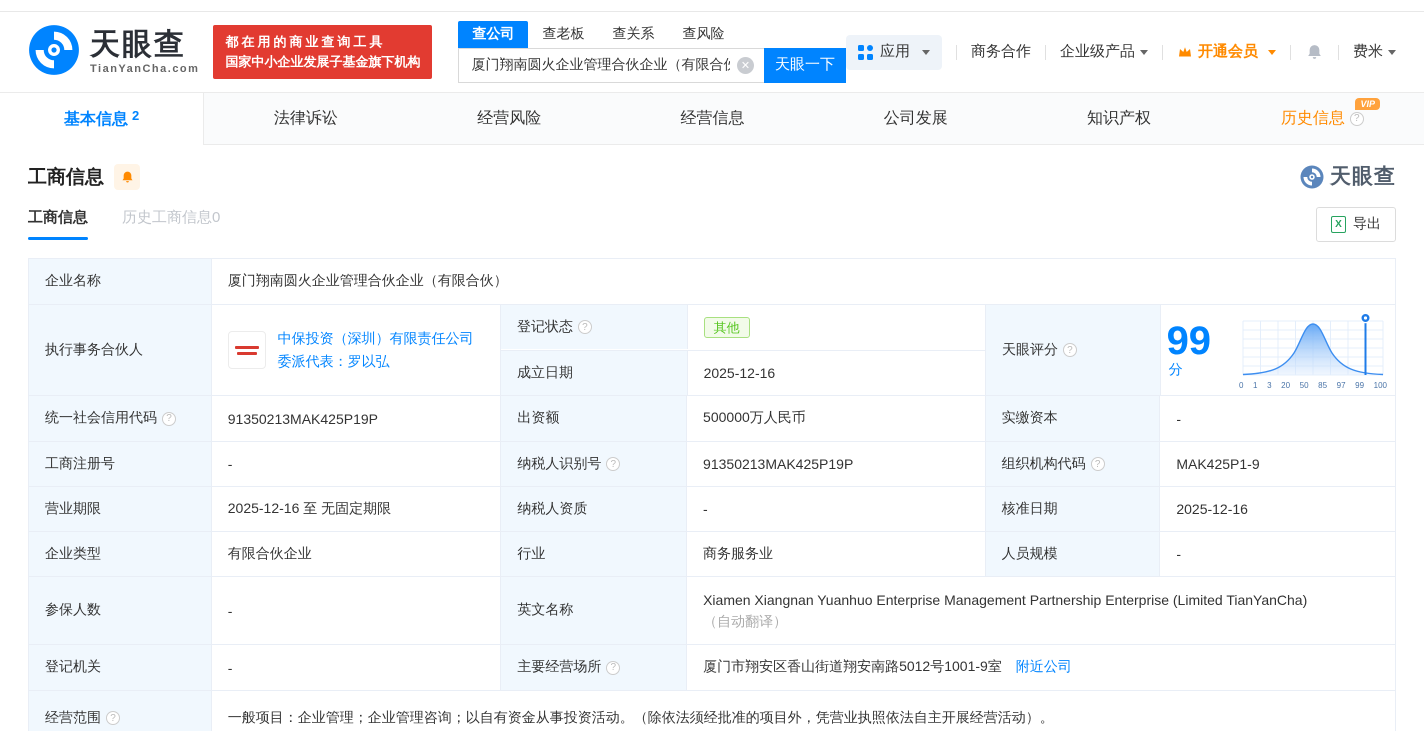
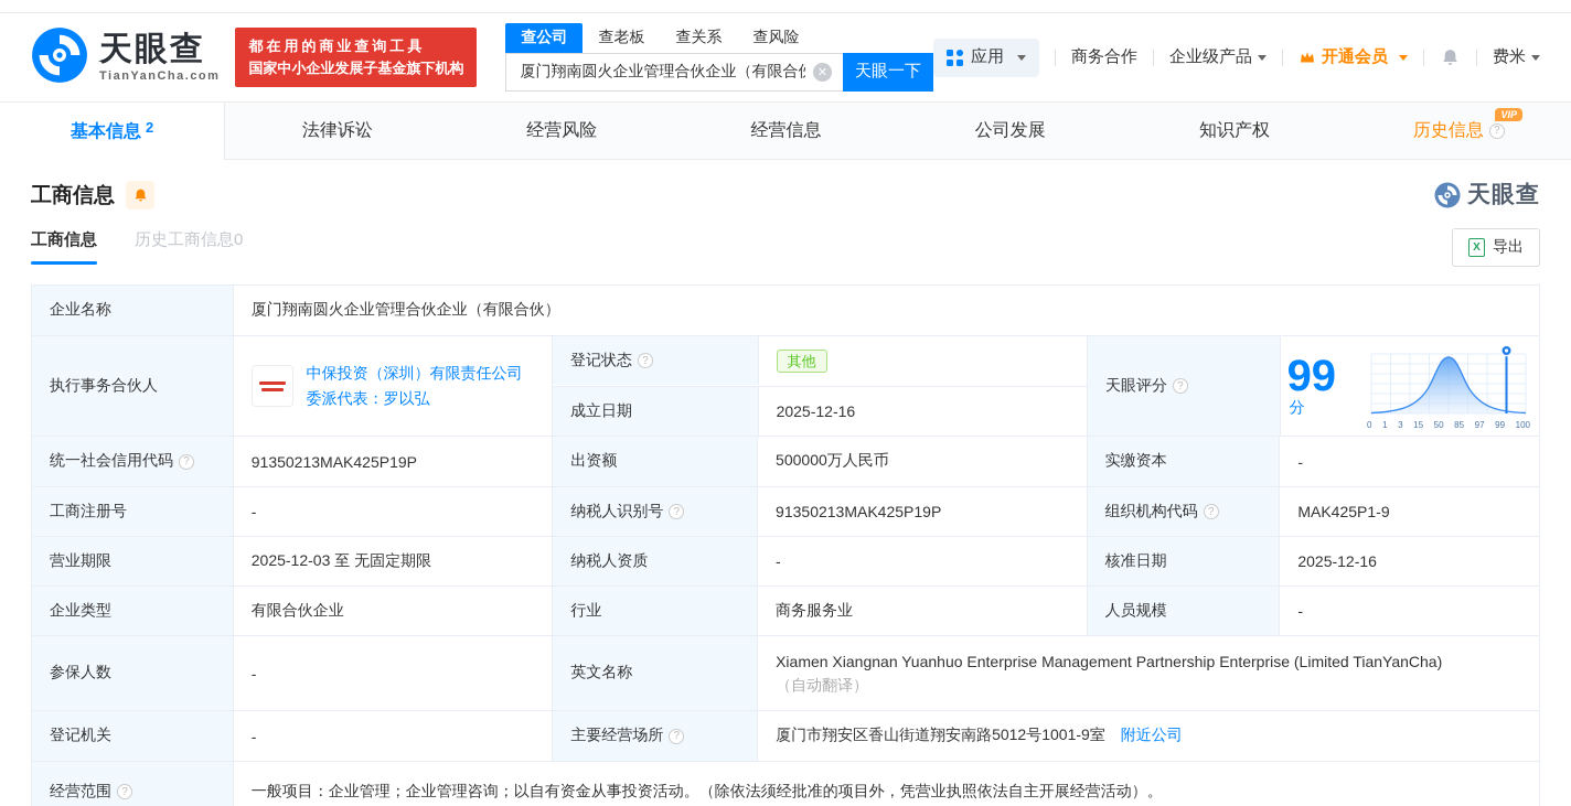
  天眼查
  TianYanCha.com
  都在用的商业查询工具
  国家中小企业发展子基金旗下机构
  查公司
  查老板
  查关系
  查风险
  厦门翔南圆火企业管理合伙企业（有限合伙
  ✕
  天眼一下
  应用
  商务合作
  企业级产品
  开通会员
  费米
  基本信息
  2
  法律诉讼
  经营风险
  经营信息
  公司发展
  知识产权
  VIP
  历史信息
  ?
  工商信息
  天眼查
  工商信息
  历史工商信息0
  X
  导出
  企业名称
  厦门翔南圆火企业管理合伙企业（有限合伙）
  执行事务合伙人
  中保投资（深圳）有限责任公司
  委派代表：罗以弘
  登记状态
  ?
  其他
  成立日期
  2025-12-16
  天眼评分
  ?
  99分
  0
  1
  3
- 20
+ 15
  50
  85
  97
  99
  100
  统一社会信用代码
  ?
  91350213MAK425P19P
  出资额
  500000万人民币
  实缴资本
  -
  工商注册号
  -
  纳税人识别号
  ?
  91350213MAK425P19P
  组织机构代码
  ?
  MAK425P1-9
  营业期限
- 2025-12-16 至 无固定期限
+ 2025-12-03 至 无固定期限
  纳税人资质
  -
  核准日期
  2025-12-16
  企业类型
  有限合伙企业
  行业
  商务服务业
  人员规模
  -
  参保人数
  -
  英文名称
  Xiamen Xiangnan Yuanhuo Enterprise Management Partnership Enterprise (Limited TianYanCha)
  （自动翻译）
  登记机关
  -
  主要经营场所
  ?
  厦门市翔安区香山街道翔安南路5012号1001-9室
  附近公司
  经营范围
  ?
  一般项目：企业管理；企业管理咨询；以自有资金从事投资活动。（除依法须经批准的项目外，凭营业执照依法自主开展经营活动）。
